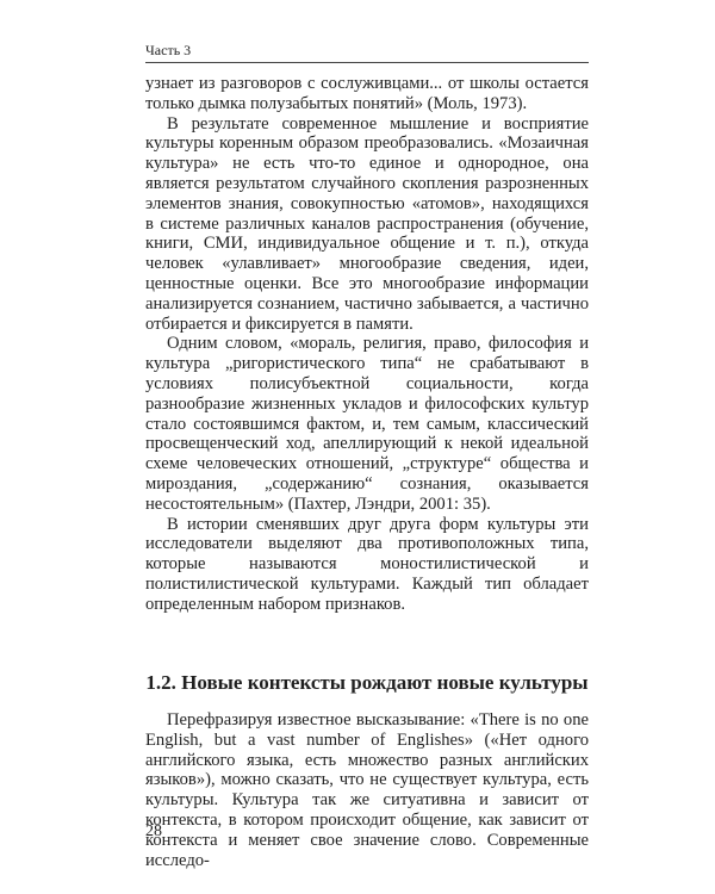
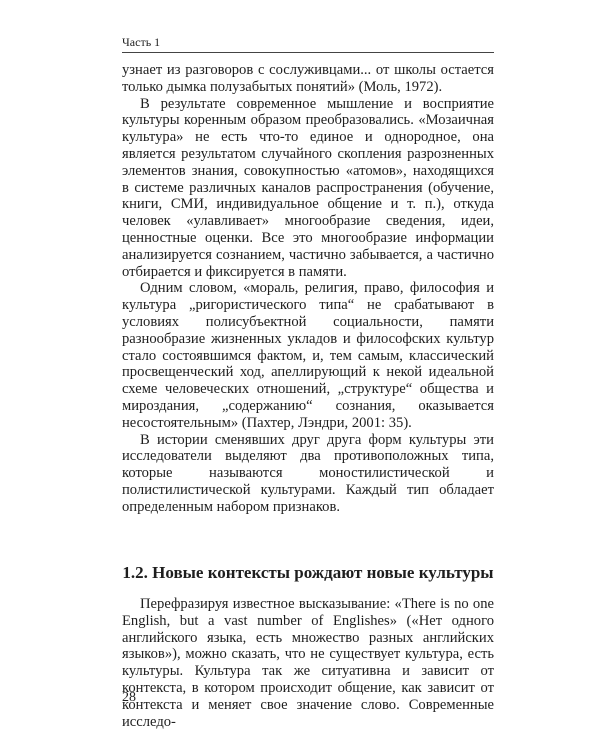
- Часть 3
+ Часть 1
- узнает из разговоров с сослуживцами... от школы остается только дымка полузабытых понятий» (Моль, 1973).
+ узнает из разговоров с сослуживцами... от школы остается только дымка полузабытых понятий» (Моль, 1972).
  В результате современное мышление и восприятие культуры коренным образом преобразовались. «Мозаичная культура» не есть что-то единое и однородное, она является результатом случайного скопления разрозненных элементов знания, совокупностью «атомов», находящихся в системе различных каналов распространения (обучение, книги, СМИ, индивидуальное общение и т. п.), откуда человек «улавливает» многообразие сведения, идеи, ценностные оценки. Все это многообразие информации анализируется сознанием, частично забывается, а частично отбирается и фиксируется в памяти.
- Одним словом, «мораль, религия, право, философия и культура „ригористического типа“ не срабатывают в условиях полисубъектной социальности, когда разнообразие жизненных укладов и философских культур стало состоявшимся фактом, и, тем самым, классический просвещенческий ход, апеллирующий к некой идеальной схеме человеческих отношений, „структуре“ общества и мироздания, „содержанию“ сознания, оказывается несостоятельным» (Пахтер, Лэндри, 2001: 35).
+ Одним словом, «мораль, религия, право, философия и культура „ригористического типа“ не срабатывают в условиях полисубъектной социальности, памяти разнообразие жизненных укладов и философских культур стало состоявшимся фактом, и, тем самым, классический просвещенческий ход, апеллирующий к некой идеальной схеме человеческих отношений, „структуре“ общества и мироздания, „содержанию“ сознания, оказывается несостоятельным» (Пахтер, Лэндри, 2001: 35).
  В истории сменявших друг друга форм культуры эти исследователи выделяют два противоположных типа, которые называются моностилистической и полистилистической культурами. Каждый тип обладает определенным набором признаков.
  1.2. Новые контексты рождают новые культуры
  Перефразируя известное высказывание: «There is no one English, but a vast number of Englishes» («Нет одного английского языка, есть множество разных английских языков»), можно сказать, что не существует культура, есть культуры. Культура так же ситуативна и зависит от контекста, в котором происходит общение, как зависит от контекста и меняет свое значение слово. Современные исследо-
  28
